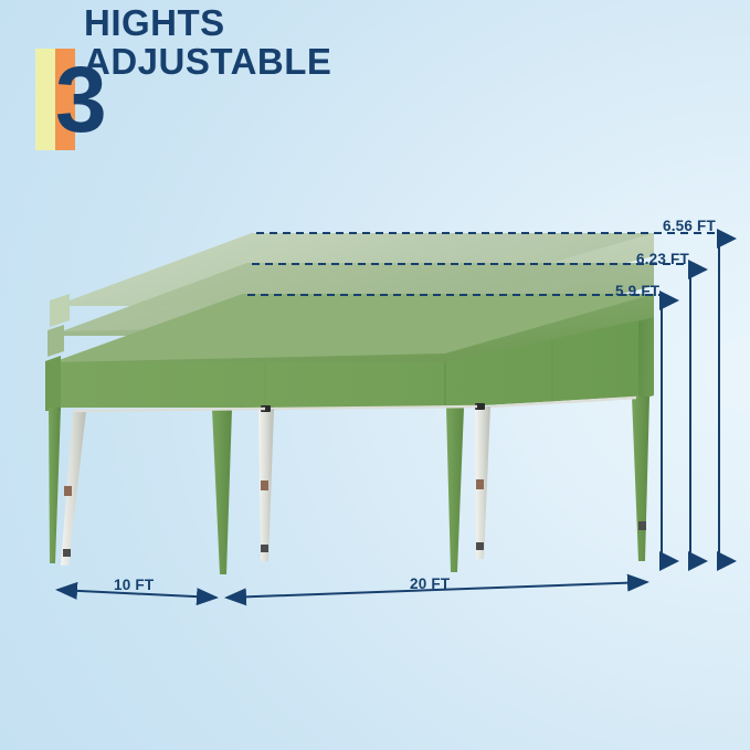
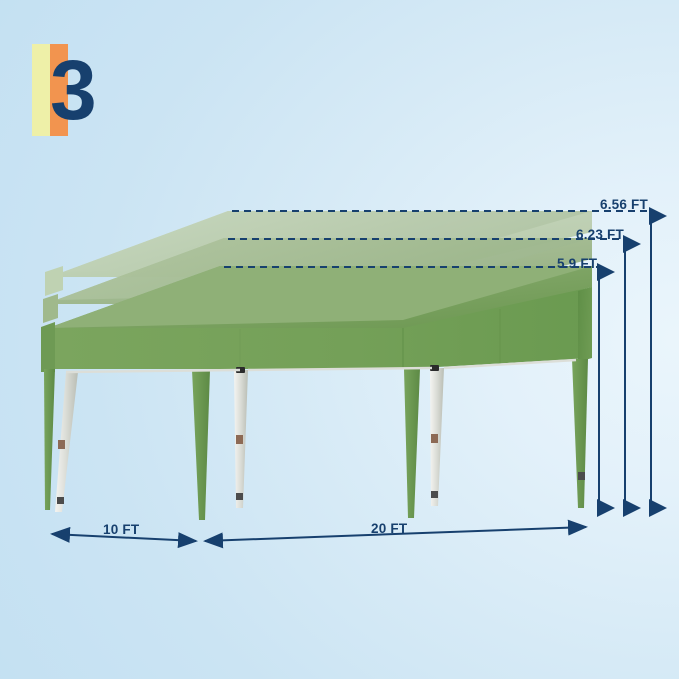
  3
- HIGHTS
- ADJUSTABLE
  6.56 FT
  6.23 FT
  5.9 FT
  10 FT
  20 FT
